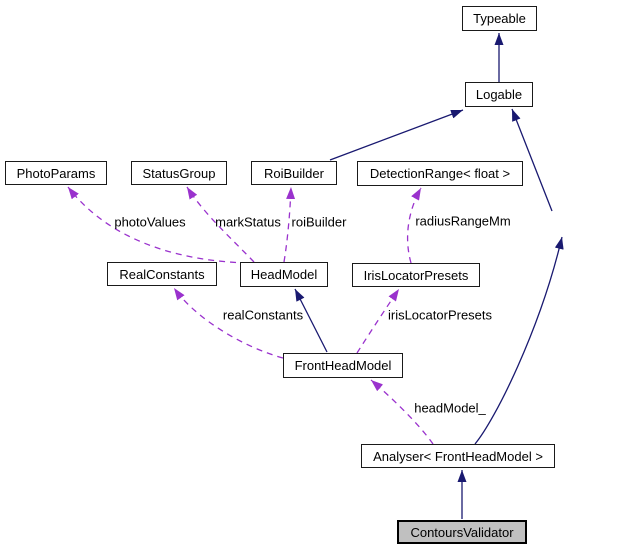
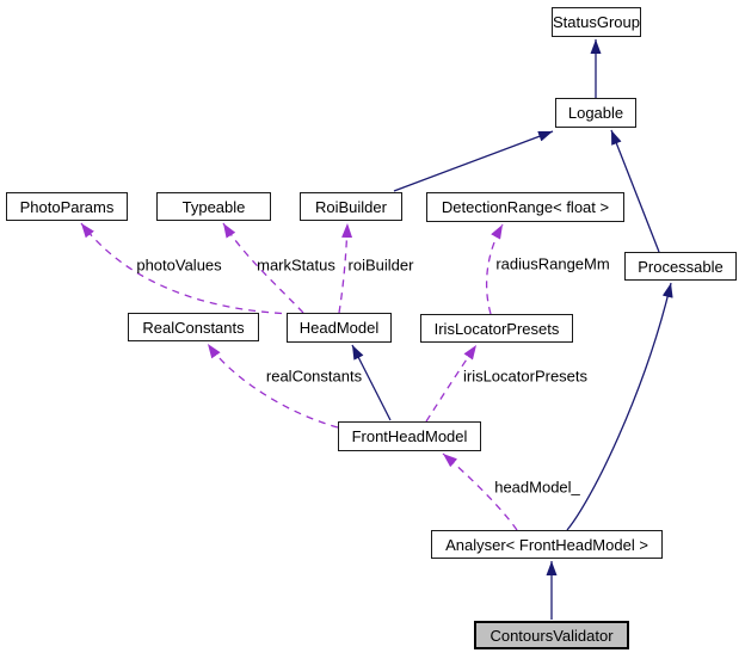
- Typeable
+ StatusGroup
  Logable
  PhotoParams
- StatusGroup
+ Typeable
  RoiBuilder
  DetectionRange< float >
+ Processable
  RealConstants
  HeadModel
  IrisLocatorPresets
  FrontHeadModel
  Analyser< FrontHeadModel >
  ContoursValidator
  photoValues
  markStatus
  roiBuilder
  radiusRangeMm
  realConstants
  irisLocatorPresets
  headModel_
